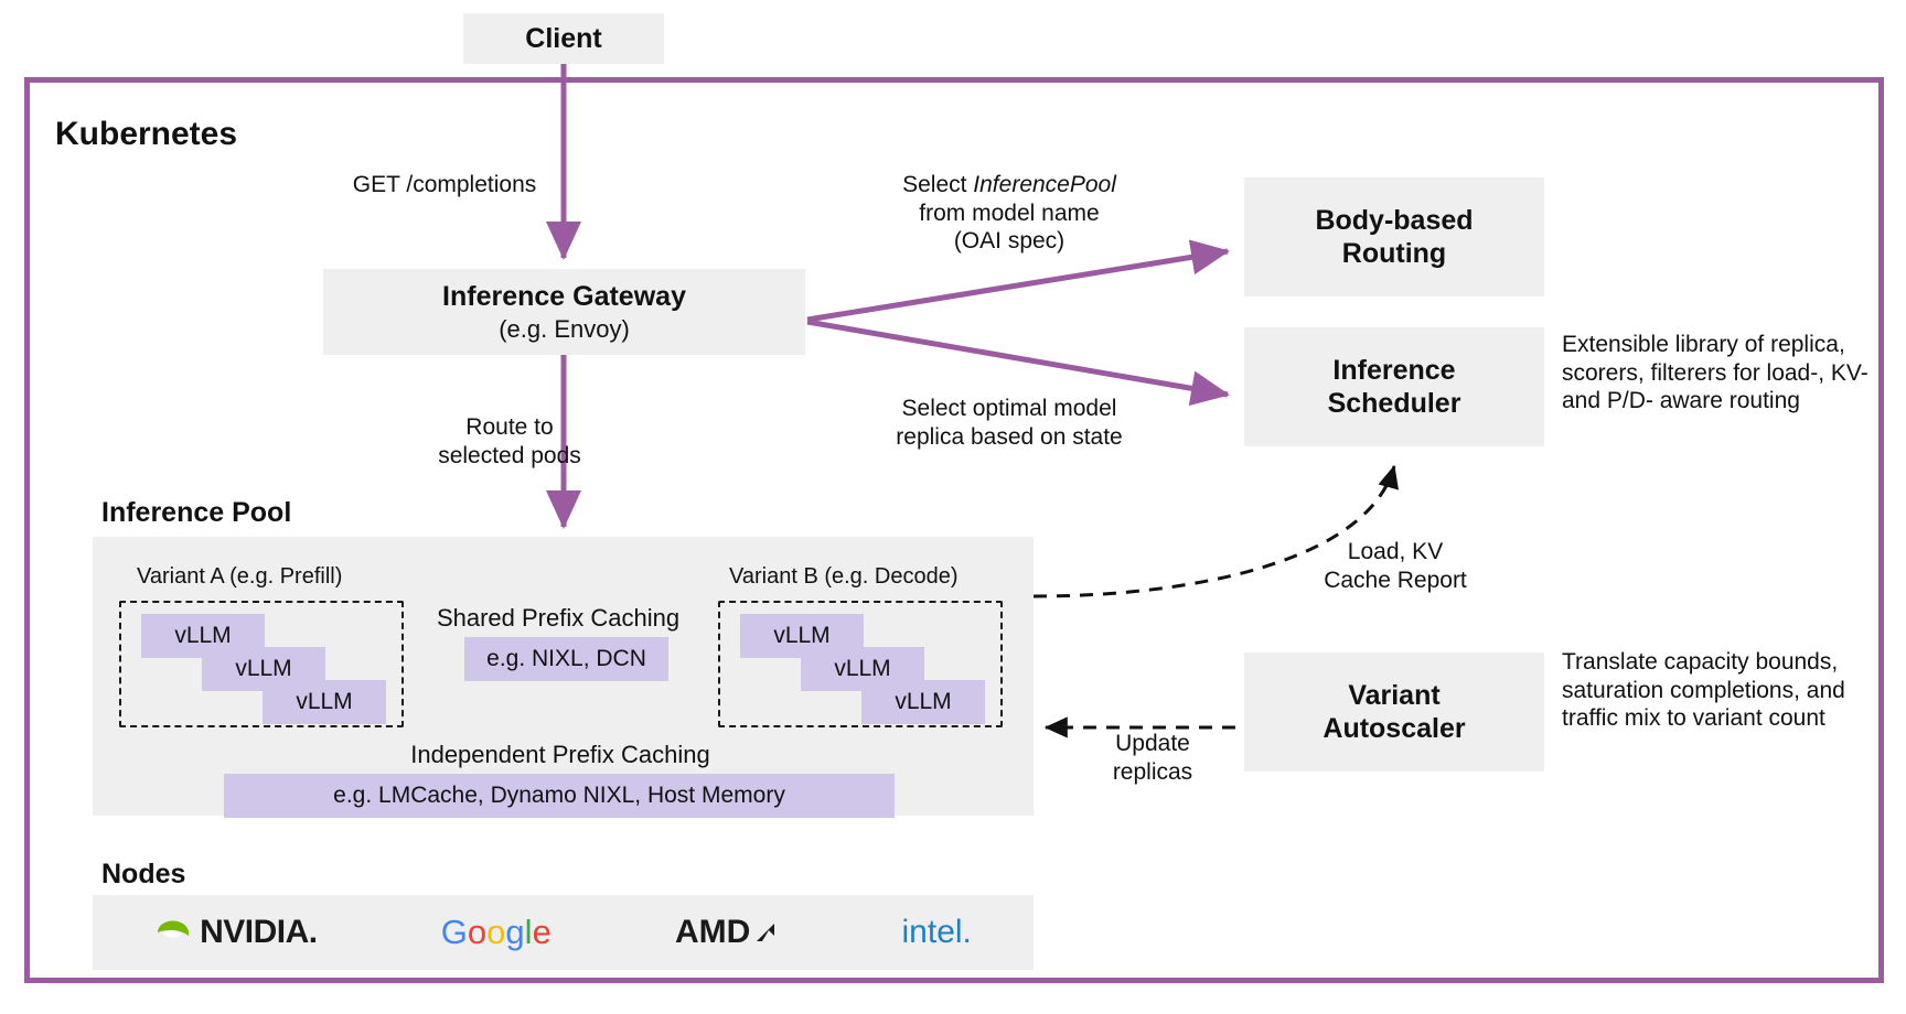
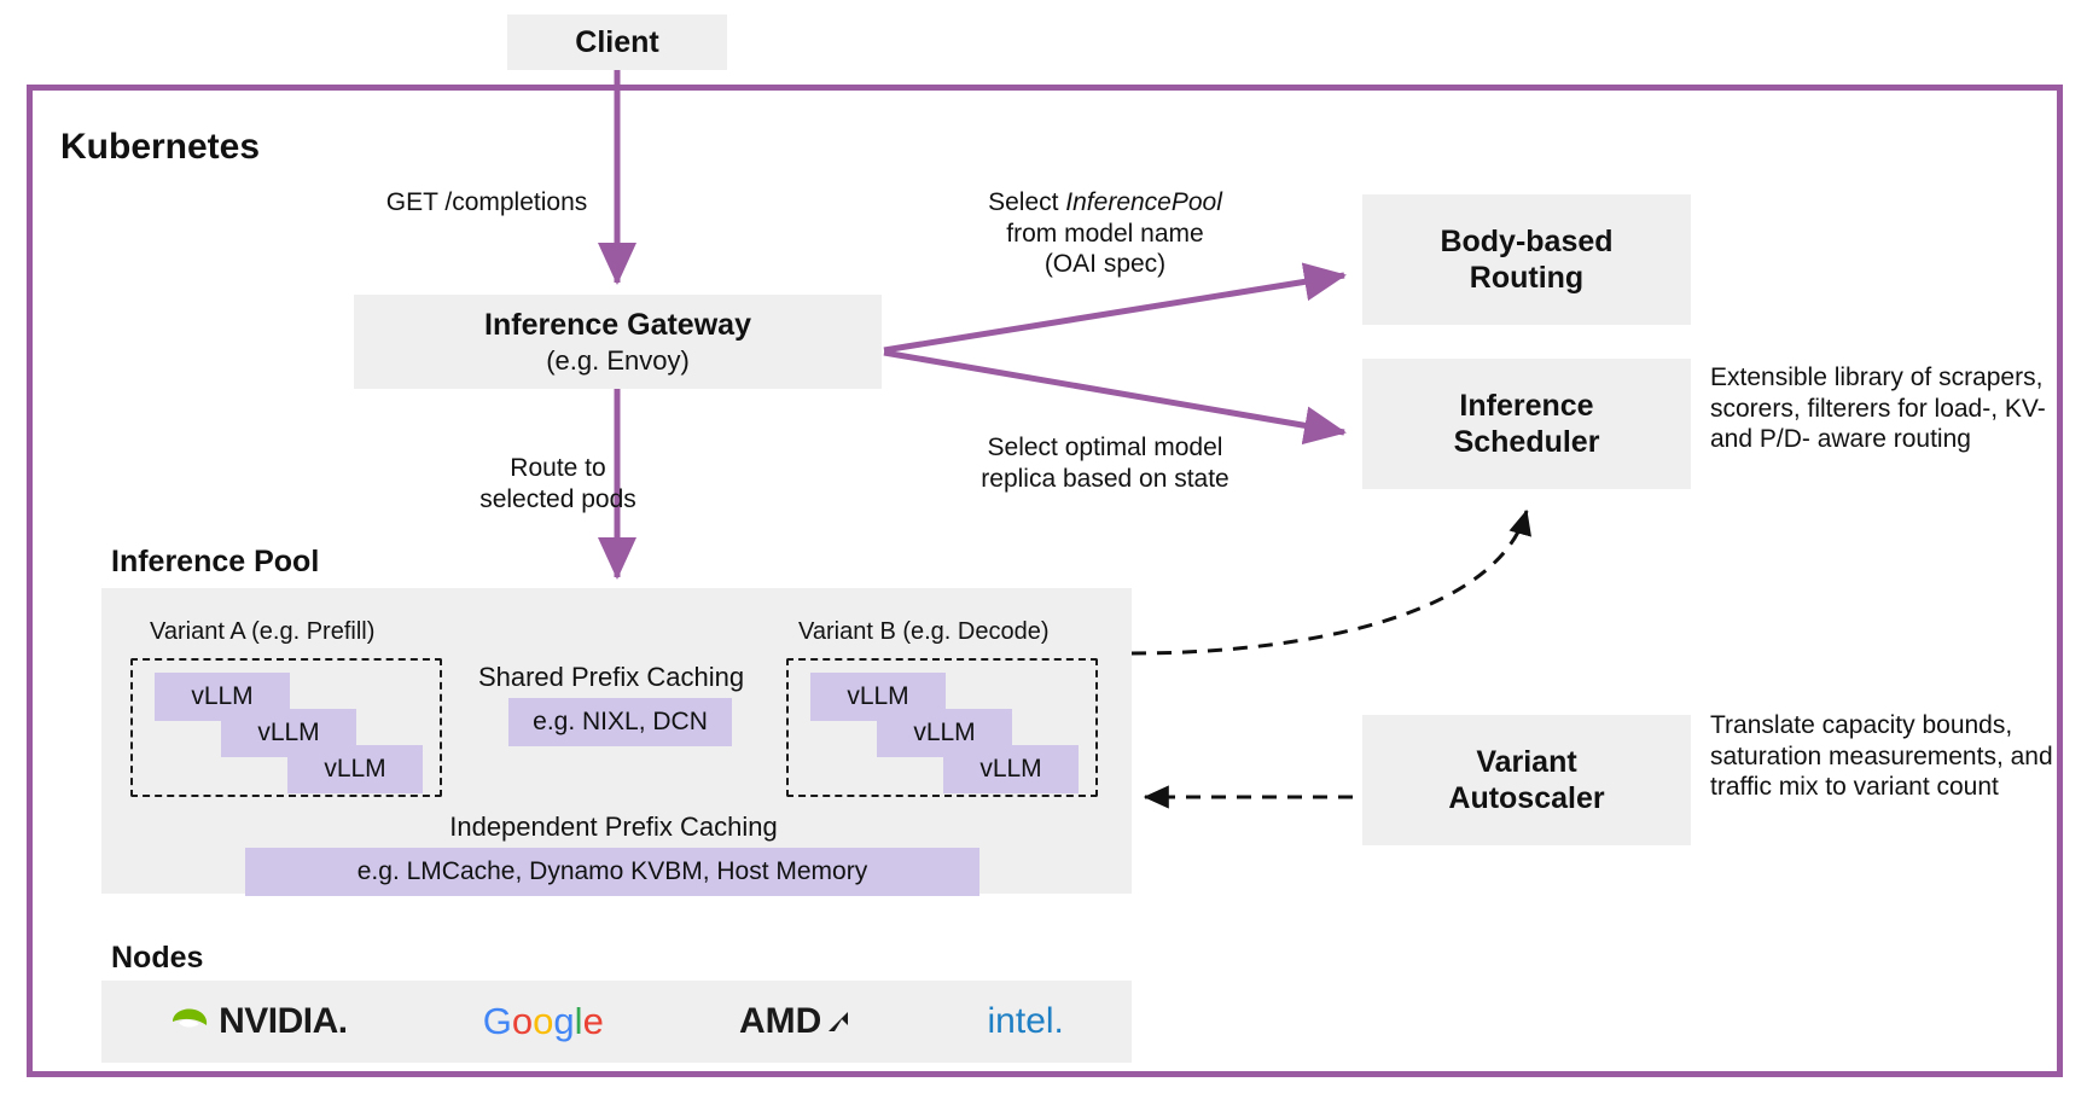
  Kubernetes
  Client
  Inference Gateway
  (e.g. Envoy)
  Body-based
  Routing
  Inference
  Scheduler
  Variant
  Autoscaler
  Inference Pool
  Variant A (e.g. Prefill)
  Variant B (e.g. Decode)
  vLLM
  vLLM
  vLLM
  vLLM
  vLLM
  vLLM
  Shared Prefix Caching
  e.g. NIXL, DCN
  Independent Prefix Caching
- e.g. LMCache, Dynamo NIXL, Host Memory
+ e.g. LMCache, Dynamo KVBM, Host Memory
  Nodes
  NVIDIA.
  G
  o
  o
  g
  l
  e
  AMD
  intel.
  GET /completions
  Select InferencePool
  from model name
  (OAI spec)
  Select optimal model
  replica based on state
  Route to
  selected pods
- Load, KV
- Cache Report
- Update
- replicas
- Extensible library of replica, scorers, filterers for load-, KV- and P/D- aware routing
+ Extensible library of scrapers, scorers, filterers for load-, KV- and P/D- aware routing
- Translate capacity bounds, saturation completions, and traffic mix to variant count
+ Translate capacity bounds, saturation measurements, and traffic mix to variant count
